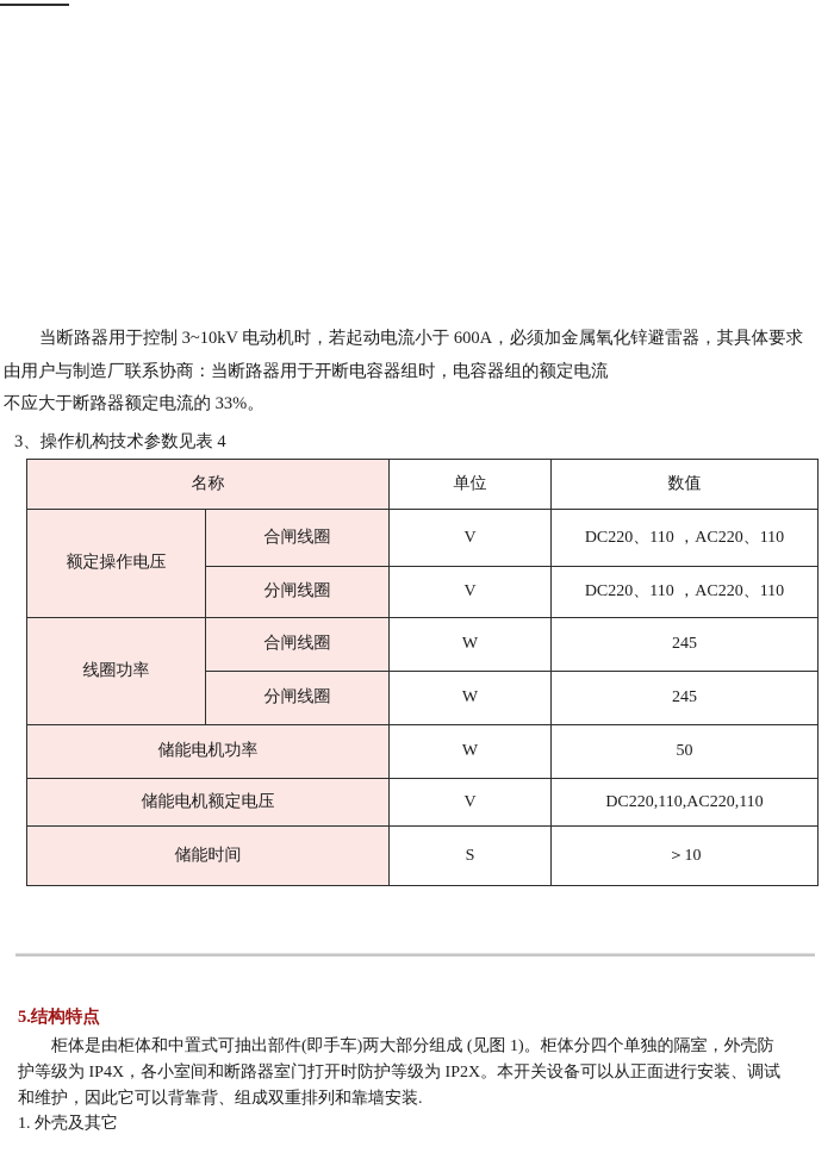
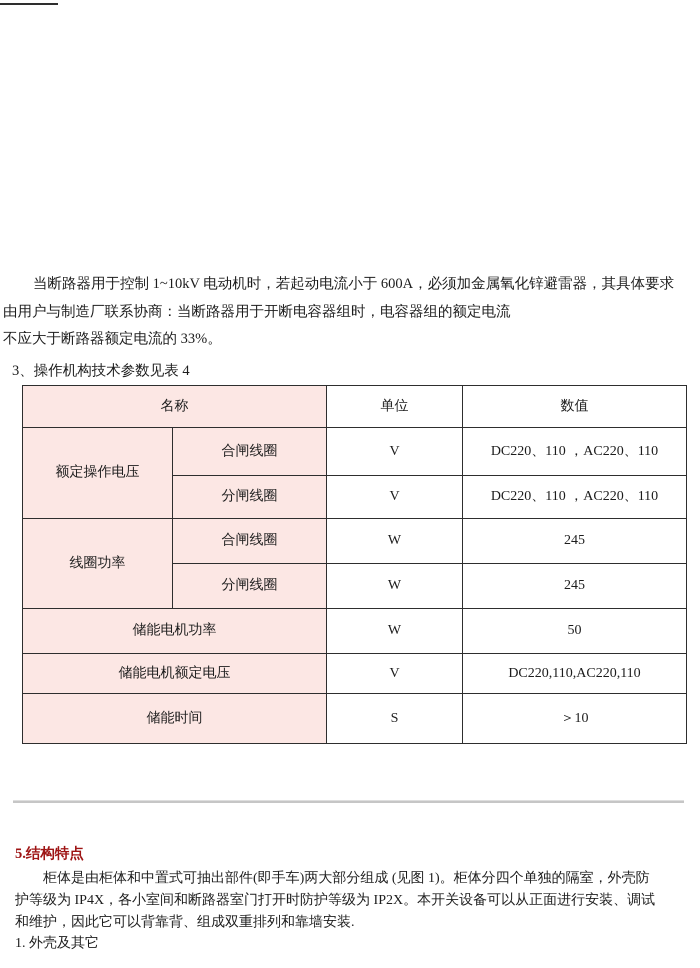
- 当断路器用于控制 3~10kV 电动机时，若起动电流小于 600A，必须加金属氧化锌避雷器，其具体要求
+ 当断路器用于控制 1~10kV 电动机时，若起动电流小于 600A，必须加金属氧化锌避雷器，其具体要求
  由用户与制造厂联系协商：当断路器用于开断电容器组时，电容器组的额定电流
  不应大于断路器额定电流的 33%。
  3、操作机构技术参数见表 4
  名称	单位	数值
  额定操作电压	合闸线圈	V	DC220、110 ，AC220、110
  分闸线圈	V	DC220、110 ，AC220、110
  线圈功率	合闸线圈	W	245
  分闸线圈	W	245
  储能电机功率	W	50
  储能电机额定电压	V	DC220,110,AC220,110
  储能时间	S	＞10
  5.结构特点
  柜体是由柜体和中置式可抽出部件(即手车)两大部分组成 (见图 1)。柜体分四个单独的隔室，外壳防
  护等级为 IP4X，各小室间和断路器室门打开时防护等级为 IP2X。本开关设备可以从正面进行安装、调试
  和维护，因此它可以背靠背、组成双重排列和靠墙安装.
  1. 外壳及其它
